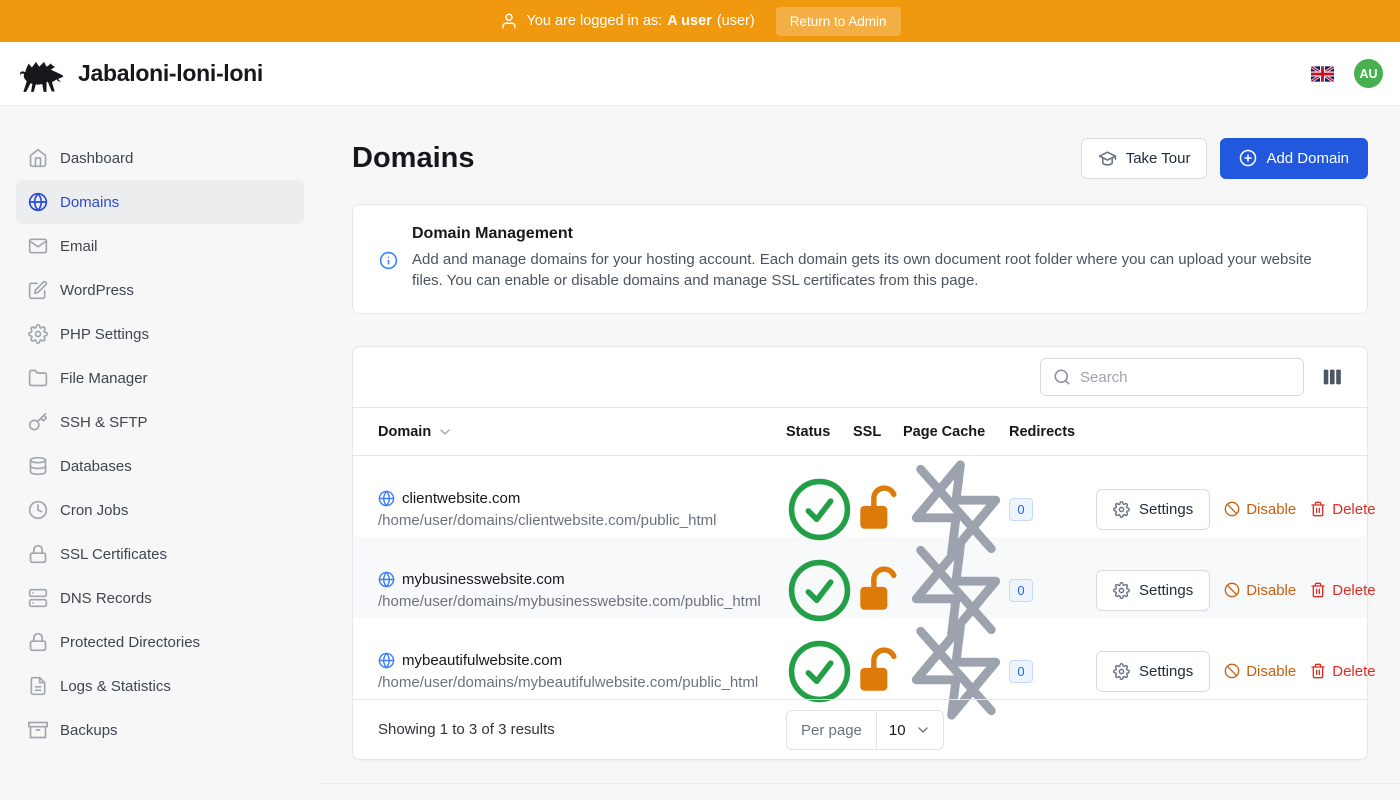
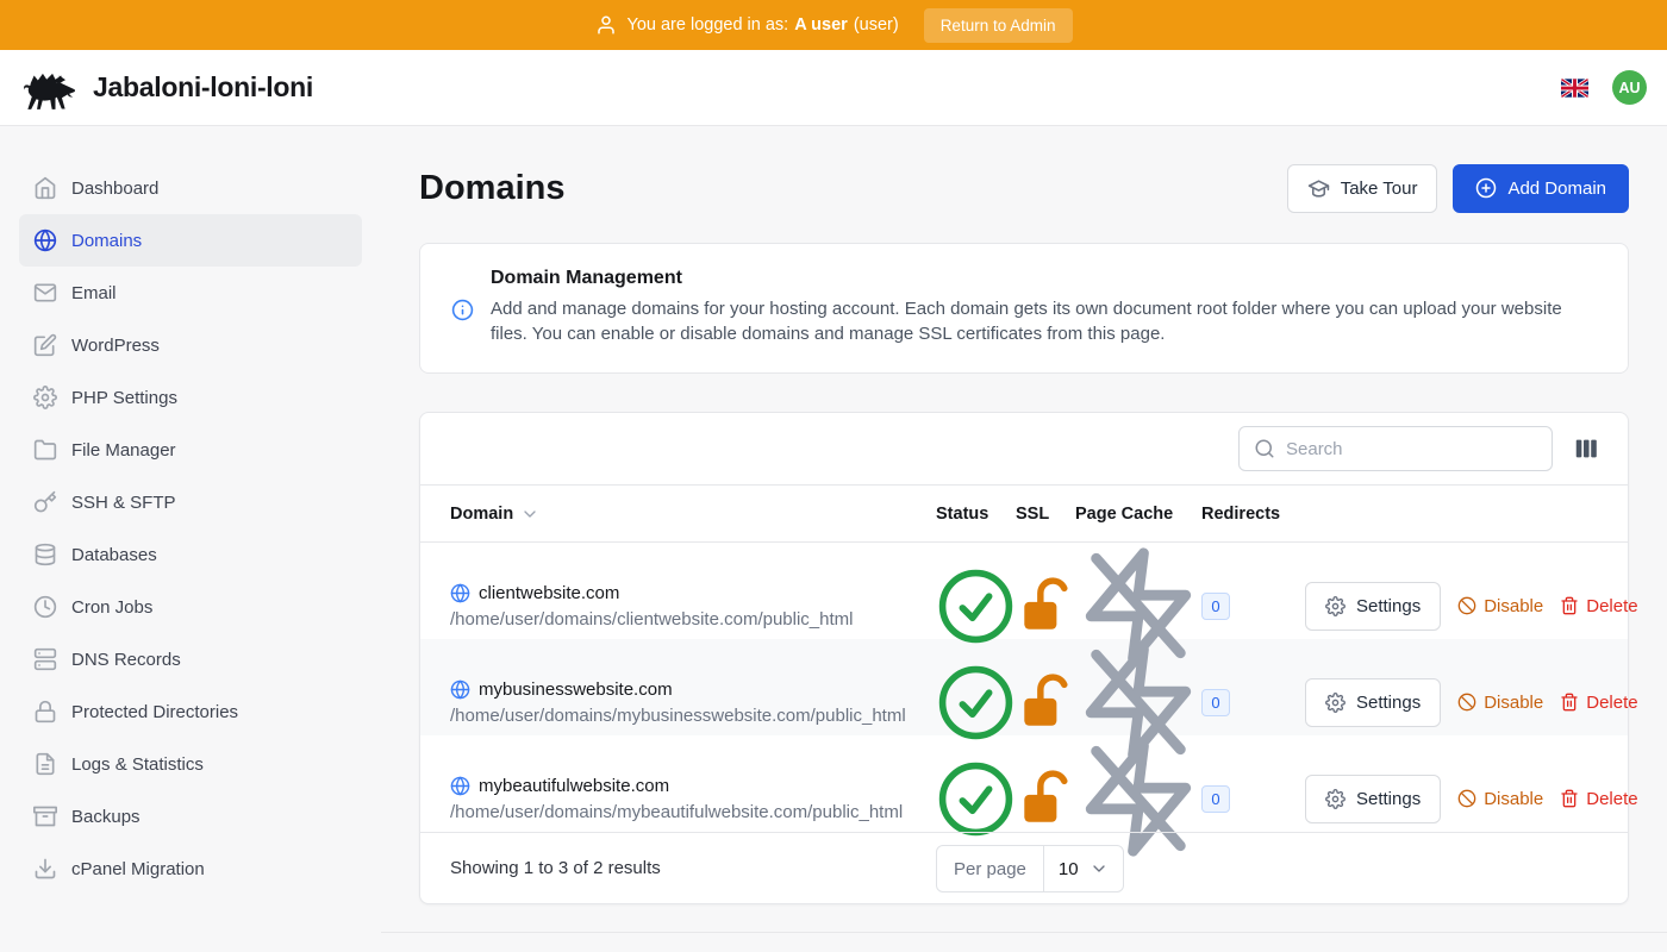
  You are logged in as:
  A user
  (user)
  Return to Admin
  Jabaloni-loni-loni
  AU
  Dashboard
  Domains
  Email
  WordPress
  PHP Settings
  File Manager
  SSH & SFTP
  Databases
  Cron Jobs
- SSL Certificates
  DNS Records
  Protected Directories
  Logs & Statistics
  Backups
+ cPanel Migration
  Domains
  Take Tour
  Add Domain
  Domain Management
  Add and manage domains for your hosting account. Each domain gets its own document root folder where you can upload your website files. You can enable or disable domains and manage SSL certificates from this page.
  Search
  Domain
  Status
  SSL
  Page Cache
  Redirects
  clientwebsite.com
  /home/user/domains/clientwebsite.com/public_html
  0
  Settings
  Disable
  Delete
  mybusinesswebsite.com
  /home/user/domains/mybusinesswebsite.com/public_html
  0
  Settings
  Disable
  Delete
  mybeautifulwebsite.com
  /home/user/domains/mybeautifulwebsite.com/public_html
  0
  Settings
  Disable
  Delete
- Showing 1 to 3 of 3 results
+ Showing 1 to 3 of 2 results
  Per page
  10
